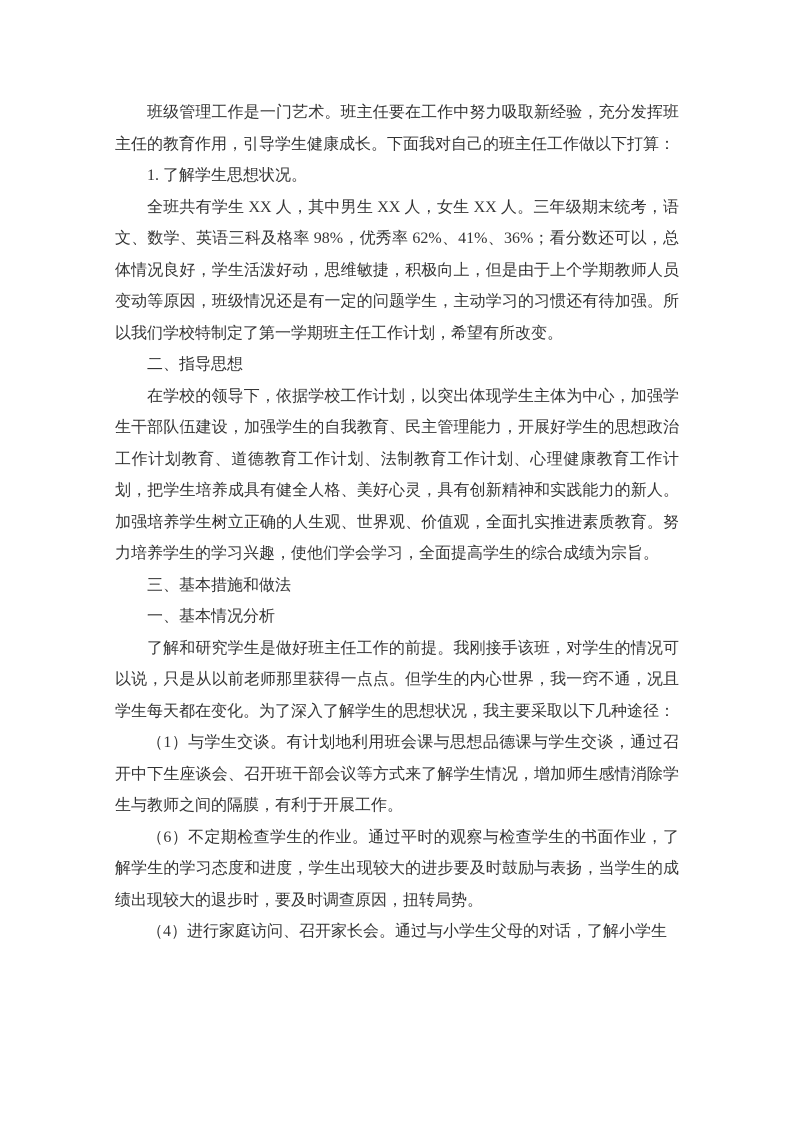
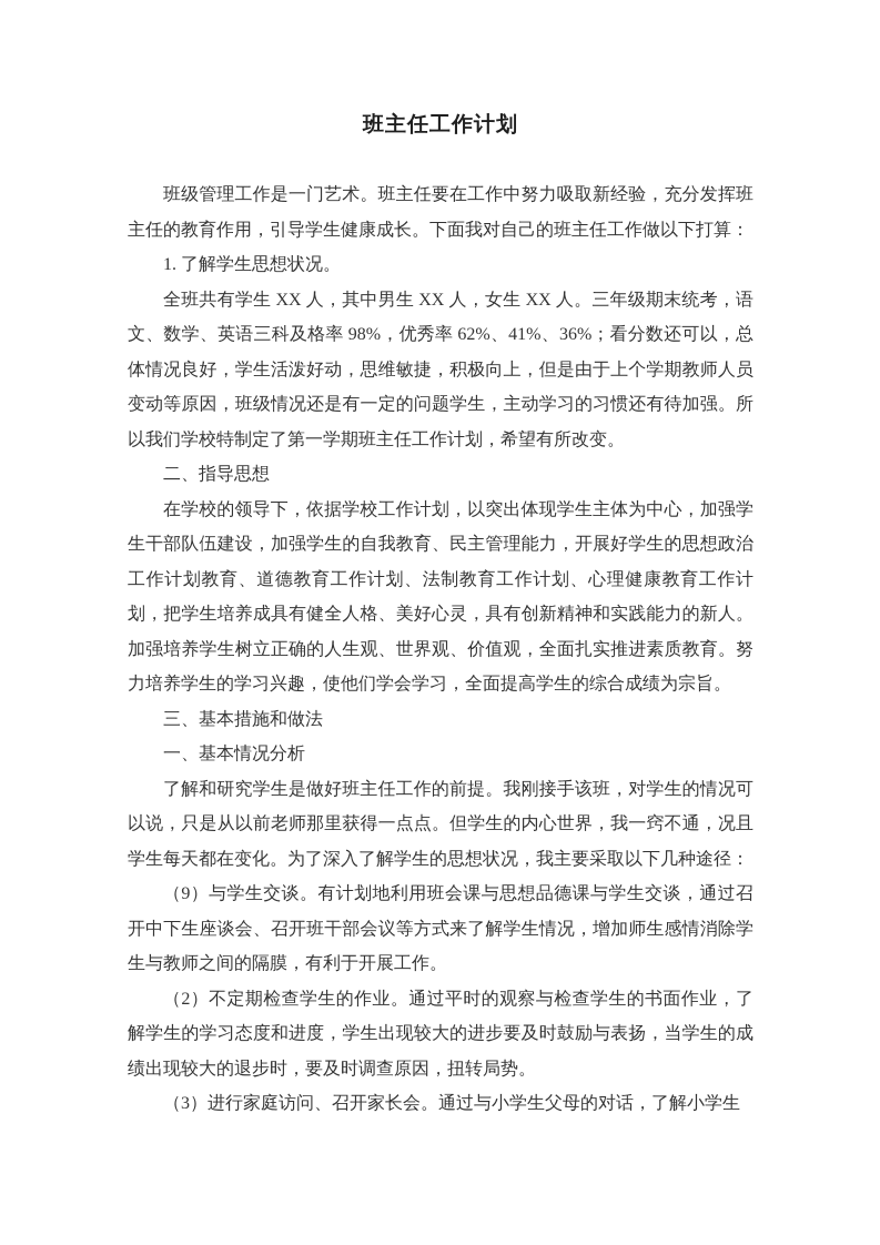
+ 班主任工作计划
  班级管理工作是一门艺术。班主任要在工作中努力吸取新经验，充分发挥班主任的教育作用，引导学生健康成长。下面我对自己的班主任工作做以下打算：
  1. 了解学生思想状况。
  全班共有学生 XX 人，其中男生 XX 人，女生 XX 人。三年级期末统考，语文、数学、英语三科及格率 98%，优秀率 62%、41%、36%；看分数还可以，总体情况良好，学生活泼好动，思维敏捷，积极向上，但是由于上个学期教师人员变动等原因，班级情况还是有一定的问题学生，主动学习的习惯还有待加强。所以我们学校特制定了第一学期班主任工作计划，希望有所改变。
  二、指导思想
  在学校的领导下，依据学校工作计划，以突出体现学生主体为中心，加强学生干部队伍建设，加强学生的自我教育、民主管理能力，开展好学生的思想政治工作计划教育、道德教育工作计划、法制教育工作计划、心理健康教育工作计划，把学生培养成具有健全人格、美好心灵，具有创新精神和实践能力的新人。加强培养学生树立正确的人生观、世界观、价值观，全面扎实推进素质教育。努力培养学生的学习兴趣，使他们学会学习，全面提高学生的综合成绩为宗旨。
  三、基本措施和做法
  一、基本情况分析
  了解和研究学生是做好班主任工作的前提。我刚接手该班，对学生的情况可以说，只是从以前老师那里获得一点点。但学生的内心世界，我一窍不通，况且学生每天都在变化。为了深入了解学生的思想状况，我主要采取以下几种途径：
- （1）与学生交谈。有计划地利用班会课与思想品德课与学生交谈，通过召开中下生座谈会、召开班干部会议等方式来了解学生情况，增加师生感情消除学生与教师之间的隔膜，有利于开展工作。
+ （9）与学生交谈。有计划地利用班会课与思想品德课与学生交谈，通过召开中下生座谈会、召开班干部会议等方式来了解学生情况，增加师生感情消除学生与教师之间的隔膜，有利于开展工作。
- （6）不定期检查学生的作业。通过平时的观察与检查学生的书面作业，了解学生的学习态度和进度，学生出现较大的进步要及时鼓励与表扬，当学生的成绩出现较大的退步时，要及时调查原因，扭转局势。
+ （2）不定期检查学生的作业。通过平时的观察与检查学生的书面作业，了解学生的学习态度和进度，学生出现较大的进步要及时鼓励与表扬，当学生的成绩出现较大的退步时，要及时调查原因，扭转局势。
- （4）进行家庭访问、召开家长会。通过与小学生父母的对话，了解小学生
+ （3）进行家庭访问、召开家长会。通过与小学生父母的对话，了解小学生
